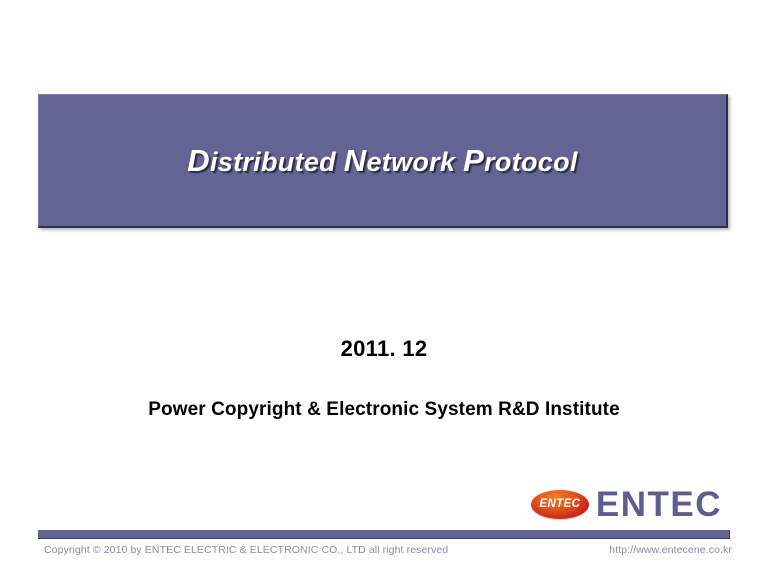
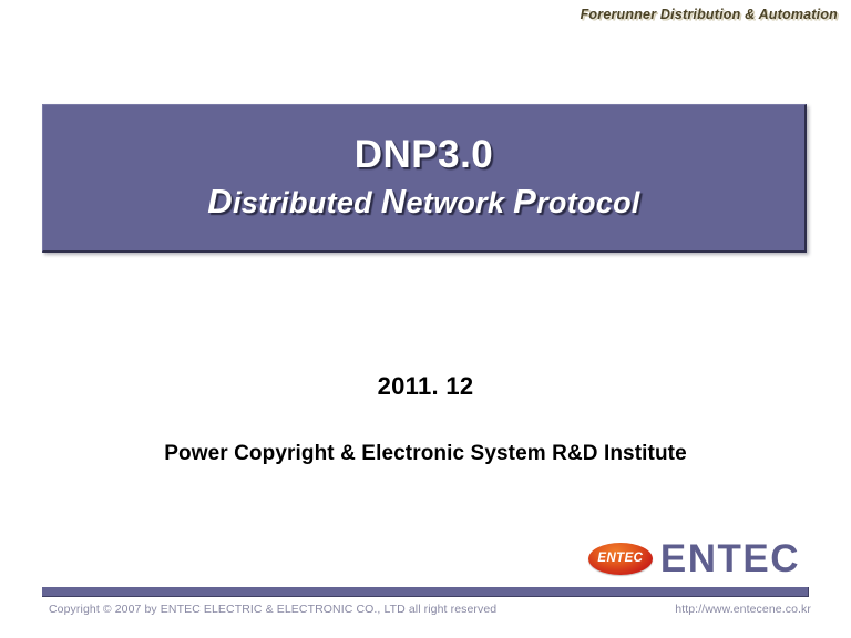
+ Forerunner Distribution & Automation
+ DNP3.0
  Distributed Network Protocol
  2011. 12
  Power Copyright & Electronic System R&D Institute
  ENTEC
  ENTEC
- Copyright © 2010 by ENTEC ELECTRIC & ELECTRONIC CO., LTD all right reserved
+ Copyright © 2007 by ENTEC ELECTRIC & ELECTRONIC CO., LTD all right reserved
  http://www.entecene.co.kr
